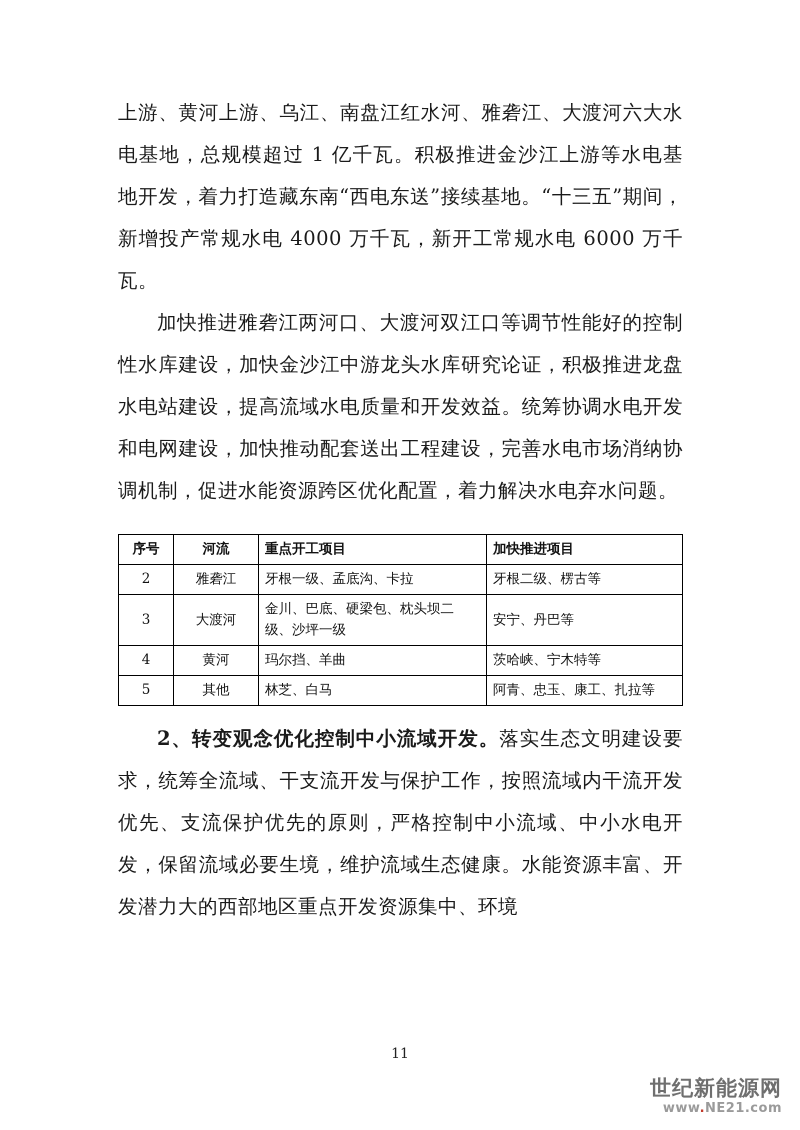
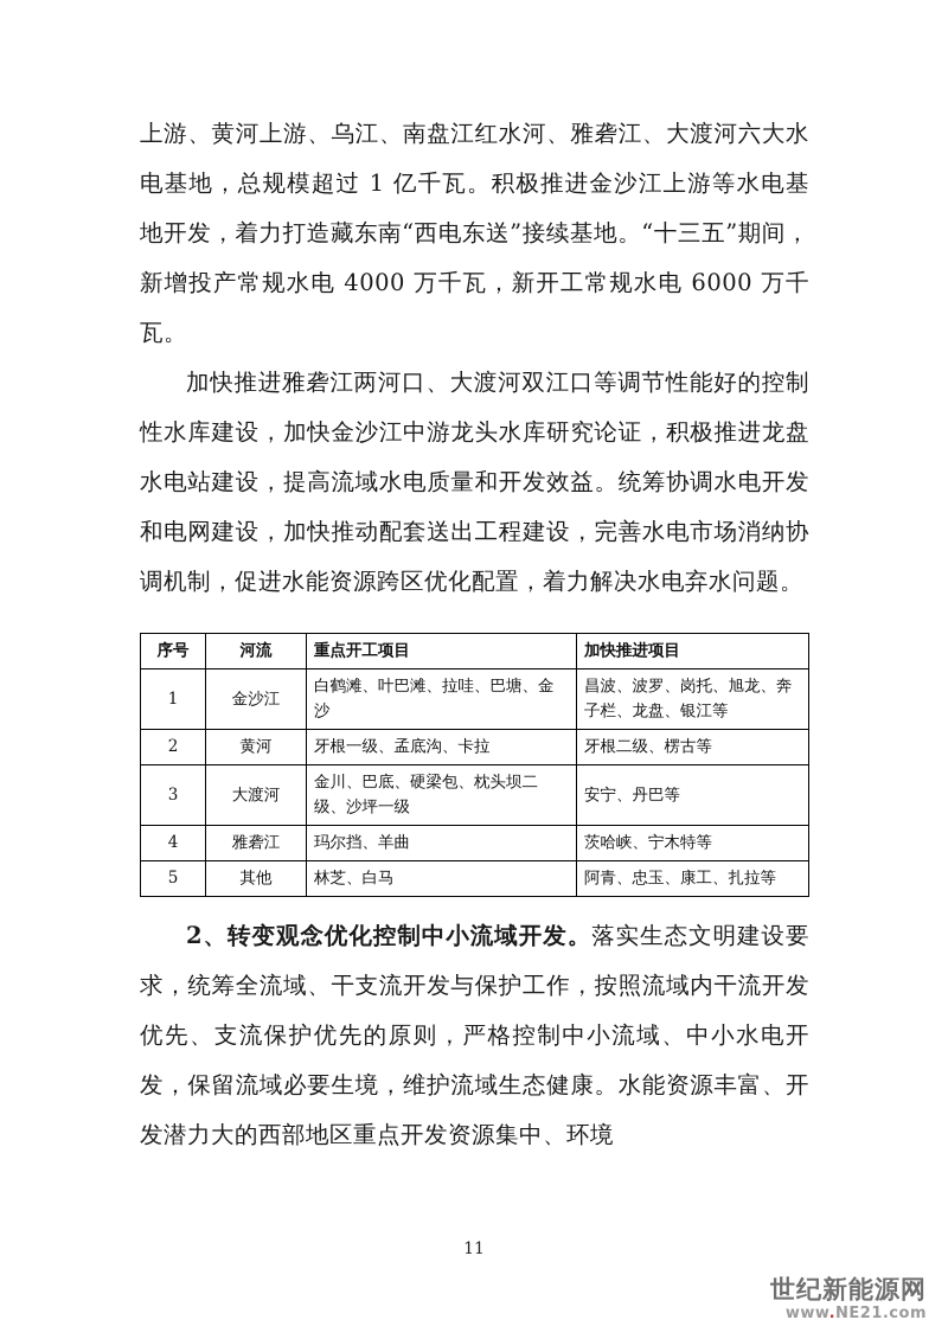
  上游、黄河上游、乌江、南盘江红水河、雅砻江、大渡河六大水电基地，总规模超过 1 亿千瓦。积极推进金沙江上游等水电基地开发，着力打造藏东南“西电东送”接续基地。“十三五”期间，新增投产常规水电 4000 万千瓦，新开工常规水电 6000 万千瓦。
  加快推进雅砻江两河口、大渡河双江口等调节性能好的控制性水库建设，加快金沙江中游龙头水库研究论证，积极推进龙盘水电站建设，提高流域水电质量和开发效益。统筹协调水电开发和电网建设，加快推动配套送出工程建设，完善水电市场消纳协调机制，促进水能资源跨区优化配置，着力解决水电弃水问题。
  序号	河流	重点开工项目	加快推进项目
+ 1	金沙江	白鹤滩、叶巴滩、拉哇、巴塘、金沙	昌波、波罗、岗托、旭龙、奔子栏、龙盘、银江等
- 2	雅砻江	牙根一级、孟底沟、卡拉	牙根二级、楞古等
+ 2	黄河	牙根一级、孟底沟、卡拉	牙根二级、楞古等
  3	大渡河	金川、巴底、硬梁包、枕头坝二级、沙坪一级	安宁、丹巴等
- 4	黄河	玛尔挡、羊曲	茨哈峡、宁木特等
+ 4	雅砻江	玛尔挡、羊曲	茨哈峡、宁木特等
  5	其他	林芝、白马	阿青、忠玉、康工、扎拉等
  2、转变观念优化控制中小流域开发。落实生态文明建设要求，统筹全流域、干支流开发与保护工作，按照流域内干流开发优先、支流保护优先的原则，严格控制中小流域、中小水电开发，保留流域必要生境，维护流域生态健康。水能资源丰富、开发潜力大的西部地区重点开发资源集中、环境
  11
  世纪新能源网
  www.NE21.com
